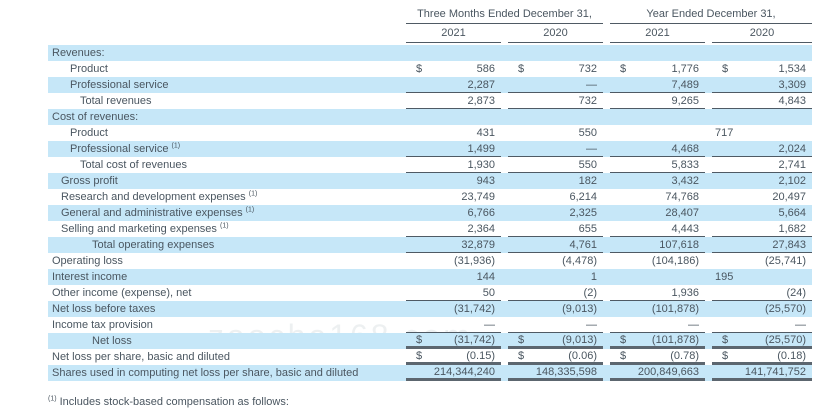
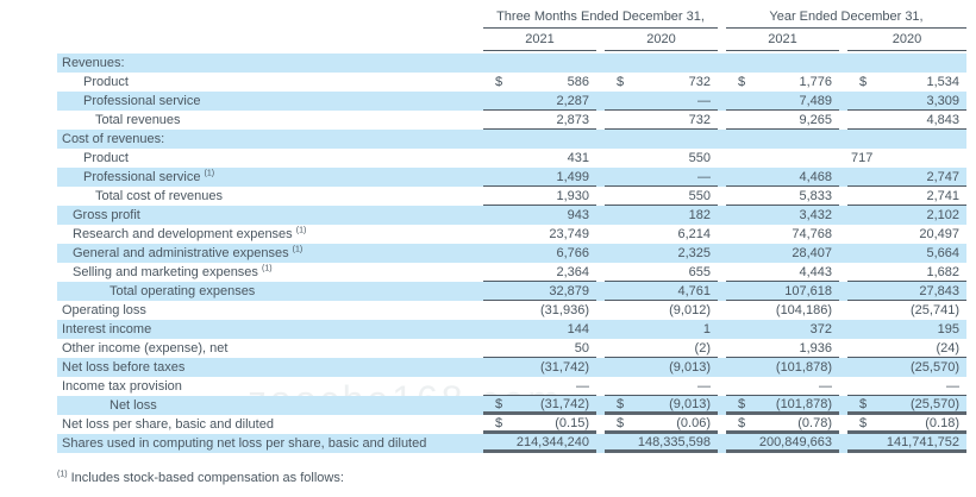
  Three Months Ended December 31,
  Year Ended December 31,
  2021
  2020
  2021
  2020
  Revenues:
  Product
  $
  586
  $
  732
  $
  1,776
  $
  1,534
  Professional service
  2,287
  —
  7,489
  3,309
  Total revenues
  2,873
  732
  9,265
  4,843
  Cost of revenues:
  Product
  431
  550
  717
  Professional service
  1,499
  —
  4,468
- 2,024
+ 2,747
  Total cost of revenues
  1,930
  550
  5,833
  2,741
  Gross profit
  943
  182
  3,432
  2,102
  Research and development expenses
  23,749
  6,214
  74,768
  20,497
  General and administrative expenses
  6,766
  2,325
  28,407
  5,664
  Selling and marketing expenses
  2,364
  655
  4,443
  1,682
  Total operating expenses
  32,879
  4,761
  107,618
  27,843
  Operating loss
  (31,936)
- (4,478)
+ (9,012)
  (104,186)
  (25,741)
  Interest income
  144
  1
+ 372
  195
  Other income (expense), net
  50
  (2)
  1,936
  (24)
  Net loss before taxes
  (31,742)
  (9,013)
  (101,878)
  (25,570)
  Income tax provision
  —
  —
  —
  —
  Net loss
  $
  (31,742)
  $
  (9,013)
  $
  (101,878)
  $
  (25,570)
  Net loss per share, basic and diluted
  $
  (0.15)
  $
  (0.06)
  $
  (0.78)
  $
  (0.18)
  Shares used in computing net loss per share, basic and diluted
  214,344,240
  148,335,598
  200,849,663
  141,741,752
  Includes stock-based compensation as follows:
